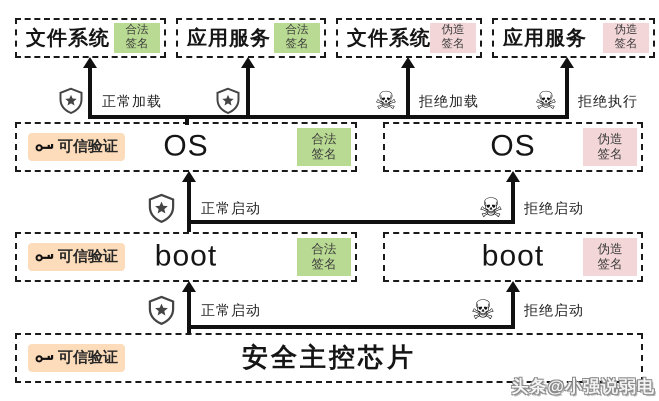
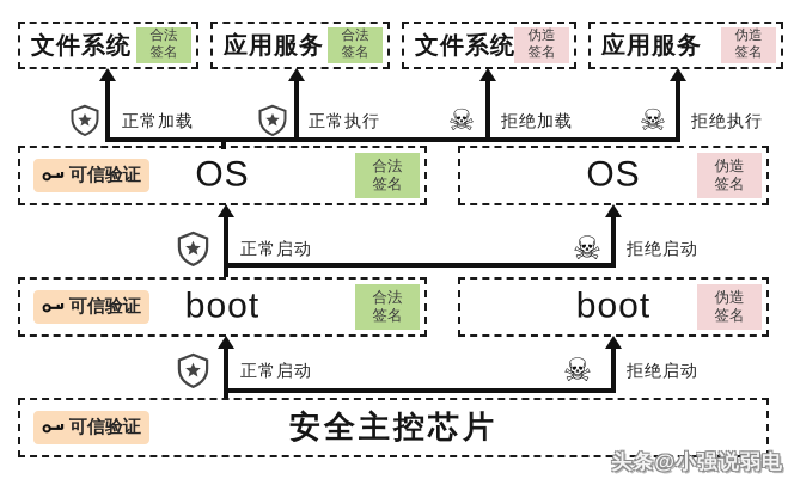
  文件系统
  合法签名
  应用服务
  合法签名
  文件系统
  伪造签名
  应用服务
  伪造签名
  可信验证
  OS
  合法签名
  OS
  伪造签名
  可信验证
  boot
  合法签名
  boot
  伪造签名
  可信验证
  安全主控芯片
  正常启动
  ☠
  拒绝启动
  正常启动
  ☠
  拒绝启动
  正常加载
+ 正常执行
  ☠
  拒绝加载
  ☠
  拒绝执行
  头条@小强说弱电
